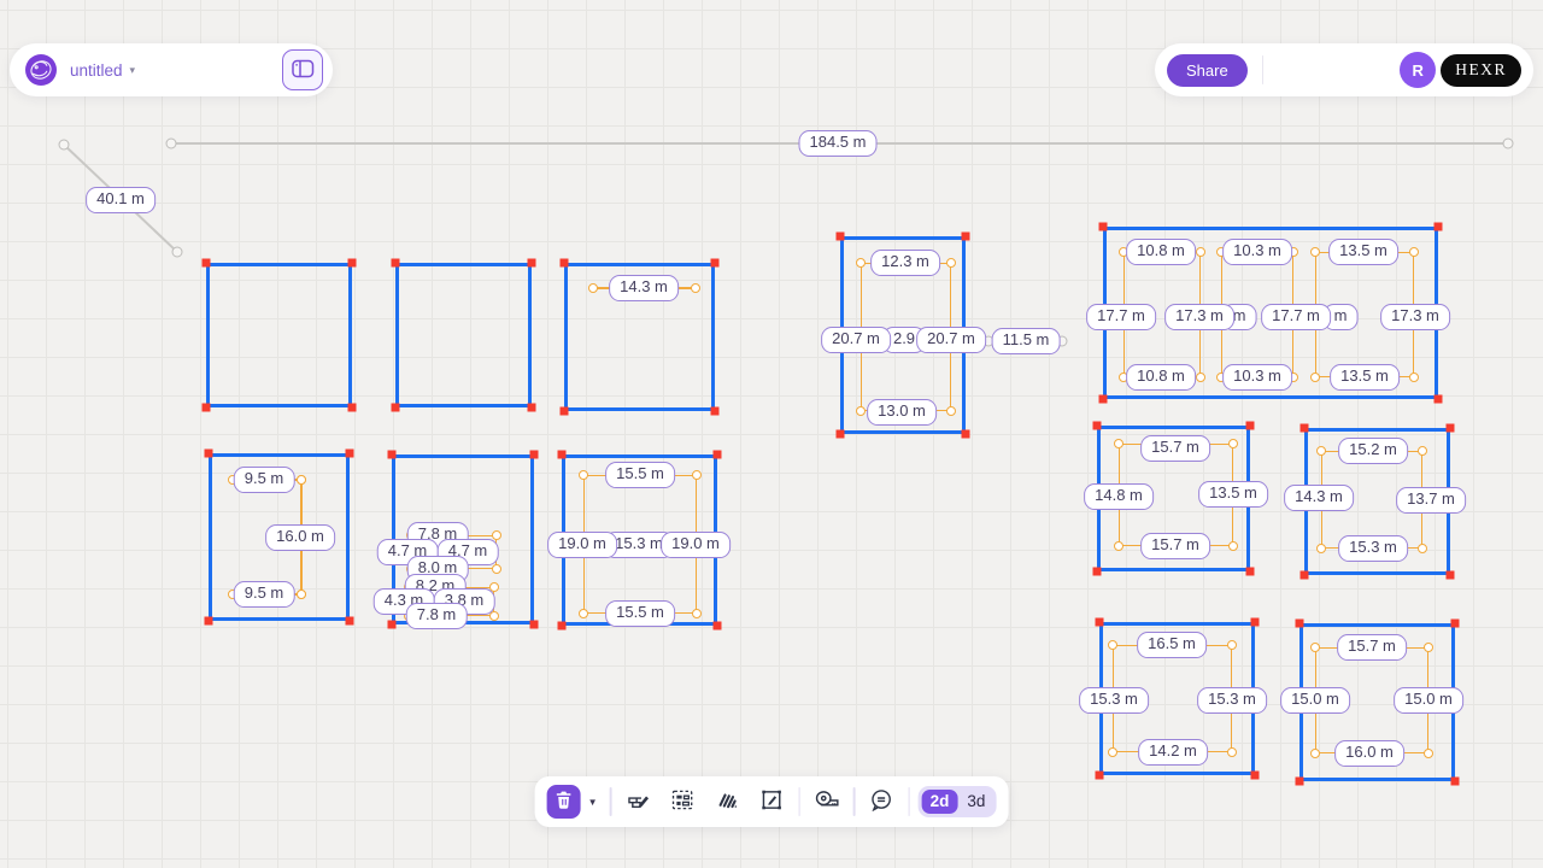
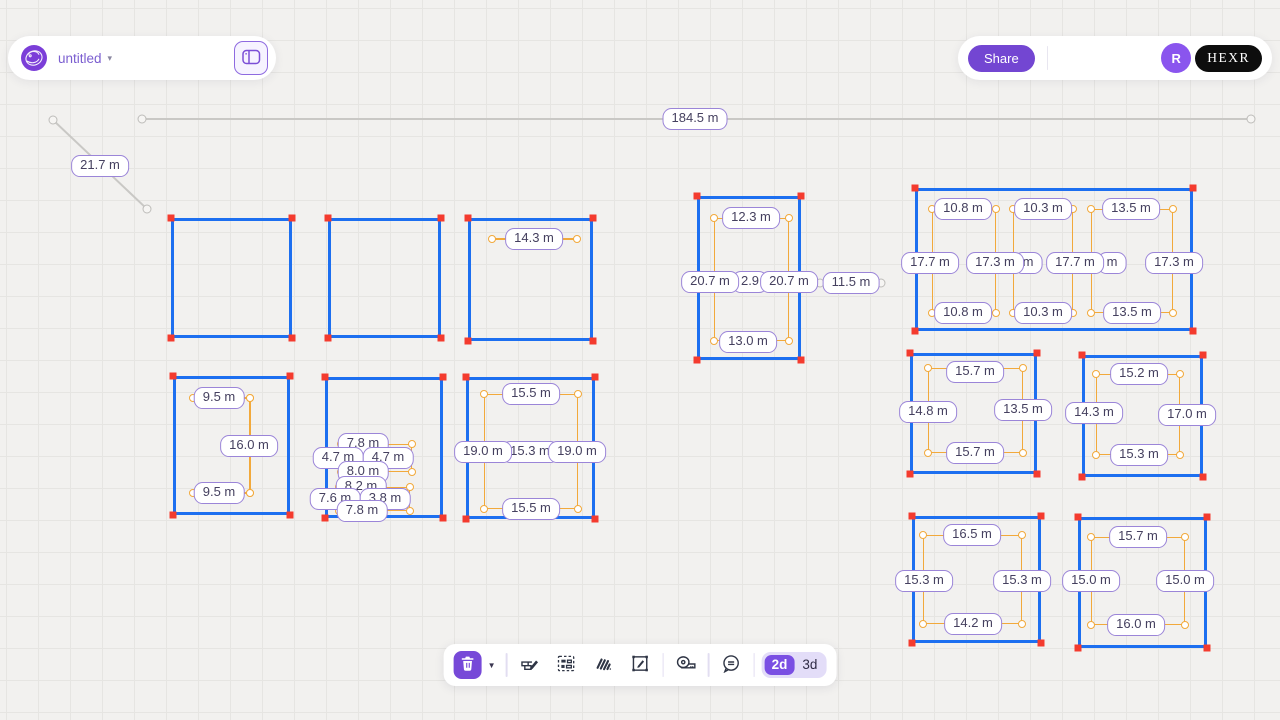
  14.3 m
  12.3 m
  2.9
  20.7 m
  20.7 m
  13.0 m
  10.8 m
  10.3 m
  13.5 m
  17.7 m
  m
  17.3 m
  m
  17.7 m
  17.3 m
  10.8 m
  10.3 m
  13.5 m
  9.5 m
  16.0 m
  9.5 m
  7.8 m
  4.7 m
  4.7 m
  8.0 m
  8.2 m
- 4.3 m
+ 7.6 m
  3.8 m
  7.8 m
  15.5 m
  15.3 m
  19.0 m
  19.0 m
  15.5 m
  15.7 m
  14.8 m
  13.5 m
  15.7 m
  15.2 m
  14.3 m
- 13.7 m
+ 17.0 m
  15.3 m
  16.5 m
  15.3 m
  15.3 m
  14.2 m
  15.7 m
  15.0 m
  15.0 m
  16.0 m
  184.5 m
- 40.1 m
+ 21.7 m
  11.5 m
  untitled
  ▾
  Share
  R
  HEXR
  ▼
  2d
  3d
